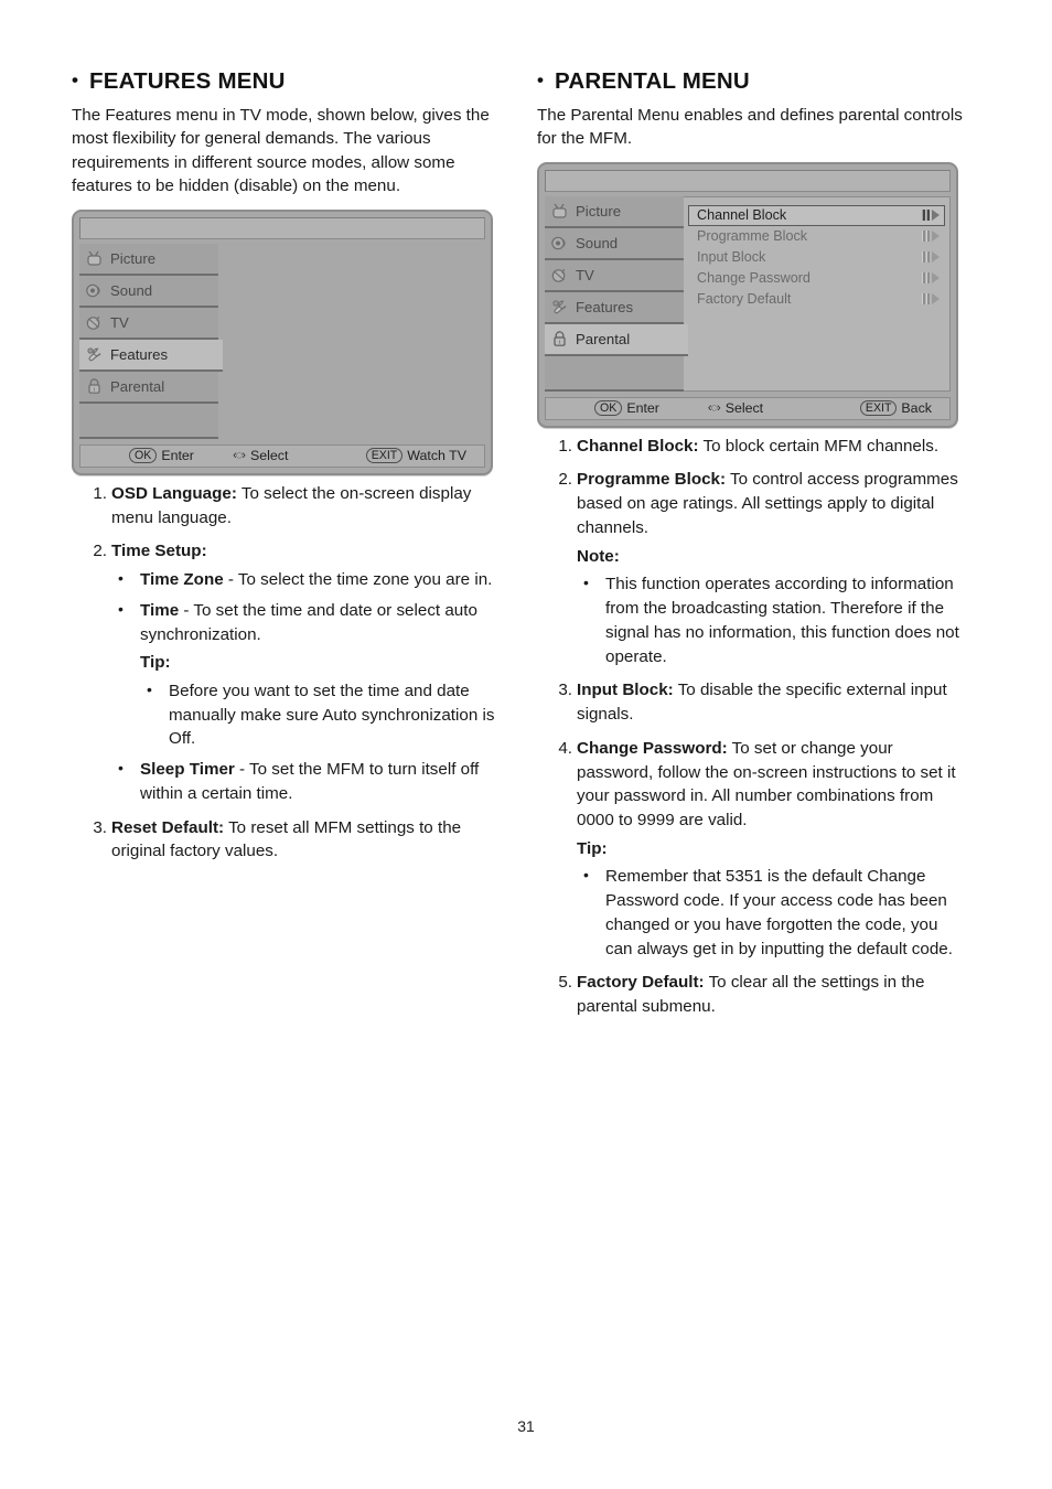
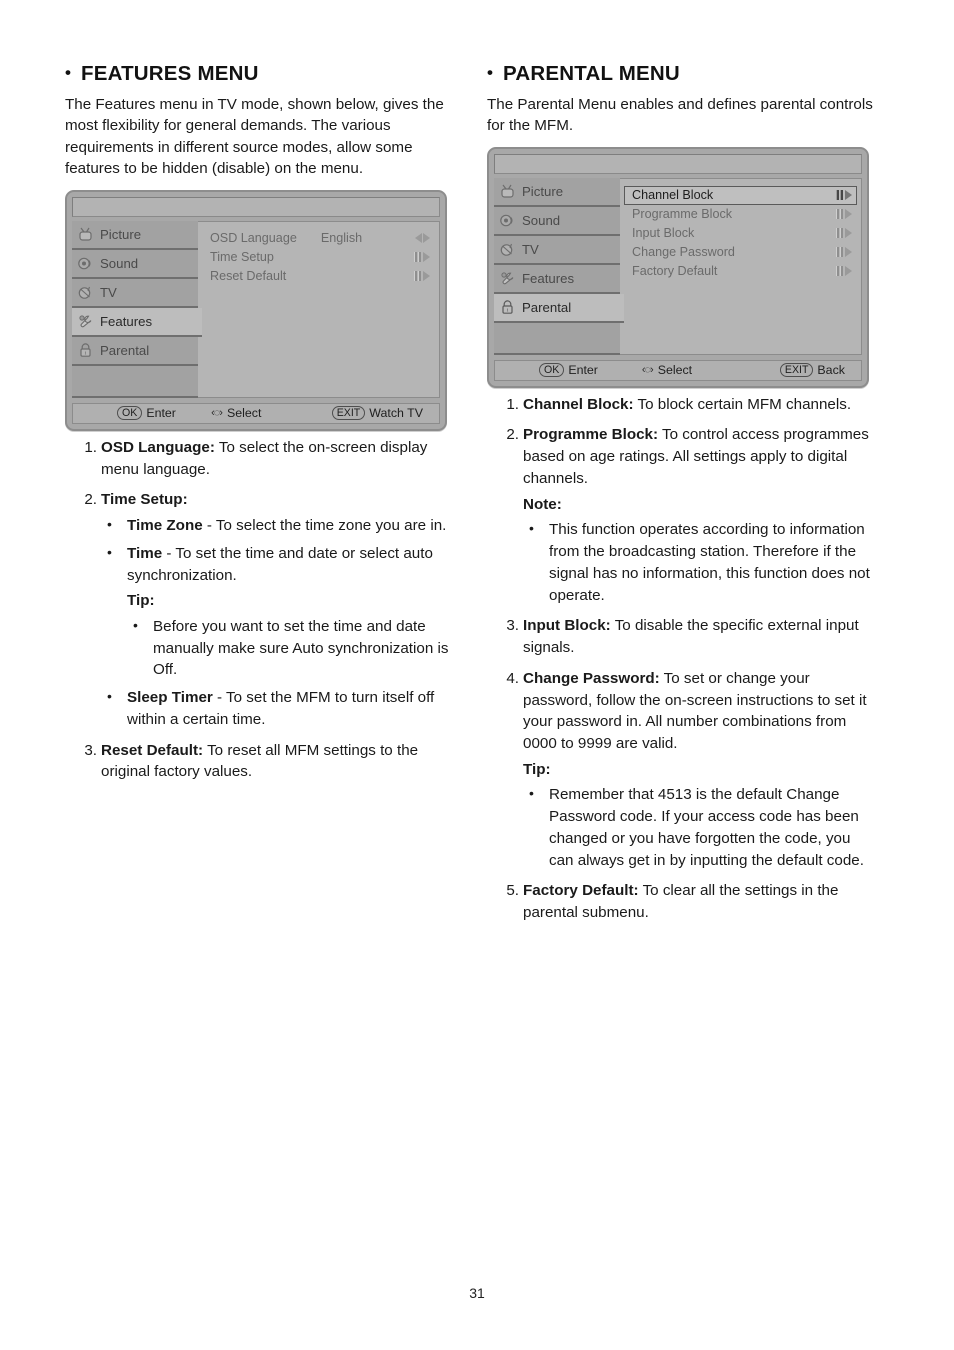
  • FEATURES MENU
  The Features menu in TV mode, shown below, gives the most flexibility for general demands. The various requirements in different source modes, allow some features to be hidden (disable) on the menu.
  Picture
  Sound
  TV
  Features
  Parental
+ OSD Language
+ English
+ Time Setup
+ Reset Default
  OK
  Enter
  ‹◌›
  Select
  EXIT
  Watch TV
  1.
  OSD Language: To select the on-screen display menu language.
  2.
  Time Setup:
  •
  Time Zone - To select the time zone you are in.
  •
  Time - To set the time and date or select auto synchronization.
  Tip:
  •
  Before you want to set the time and date manually make sure Auto synchronization is Off.
  •
  Sleep Timer - To set the MFM to turn itself off within a certain time.
  3.
  Reset Default: To reset all MFM settings to the original factory values.
  • PARENTAL MENU
  The Parental Menu enables and defines parental controls for the MFM.
  Picture
  Sound
  TV
  Features
  Parental
  Channel Block
  Programme Block
  Input Block
  Change Password
  Factory Default
  OK
  Enter
  ‹◌›
  Select
  EXIT
  Back
  1.
  Channel Block: To block certain MFM channels.
  2.
  Programme Block: To control access programmes based on age ratings. All settings apply to digital channels.
  Note:
  •
  This function operates according to information from the broadcasting station. Therefore if the signal has no information, this function does not operate.
  3.
  Input Block: To disable the specific external input signals.
  4.
  Change Password: To set or change your password, follow the on-screen instructions to set it your password in. All number combinations from 0000 to 9999 are valid.
  Tip:
  •
- Remember that 5351 is the default Change Password code. If your access code has been changed or you have forgotten the code, you can always get in by inputting the default code.
+ Remember that 4513 is the default Change Password code. If your access code has been changed or you have forgotten the code, you can always get in by inputting the default code.
  5.
  Factory Default: To clear all the settings in the parental submenu.
  31
